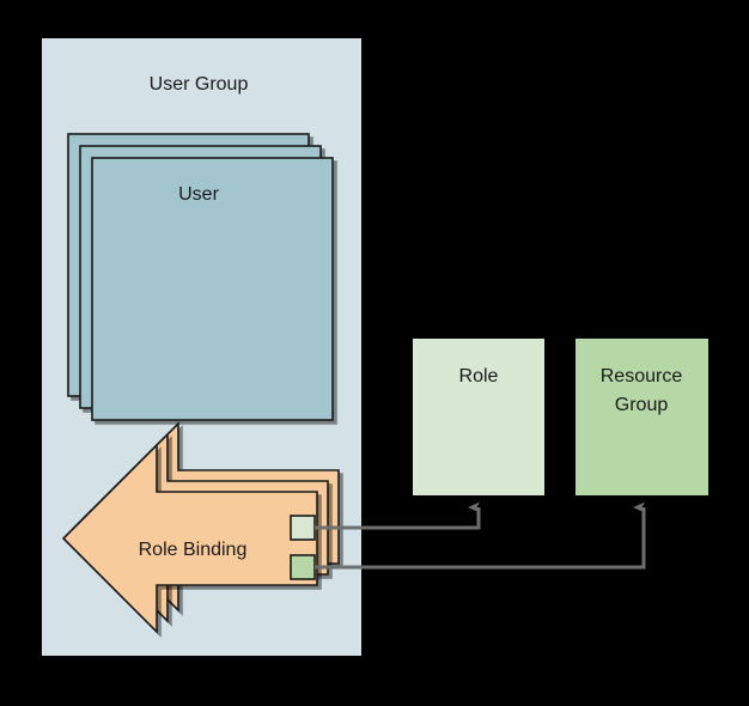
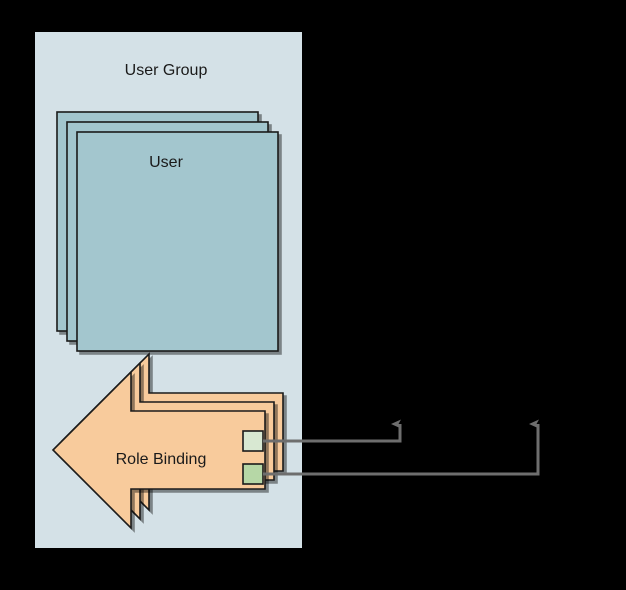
  User Group
  User
  Role Binding
- Role
- Resource
- Group
